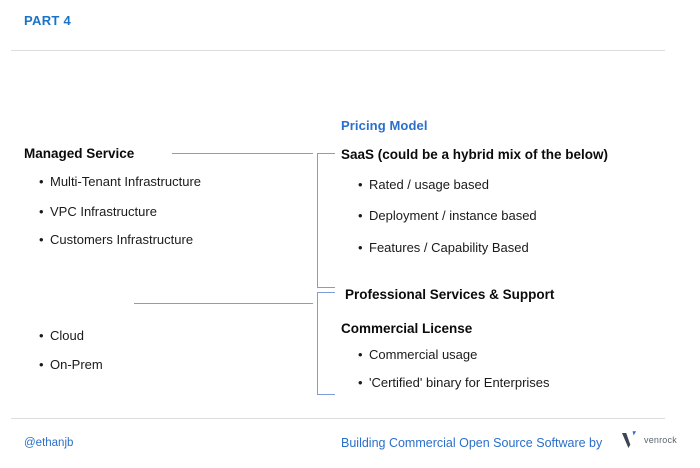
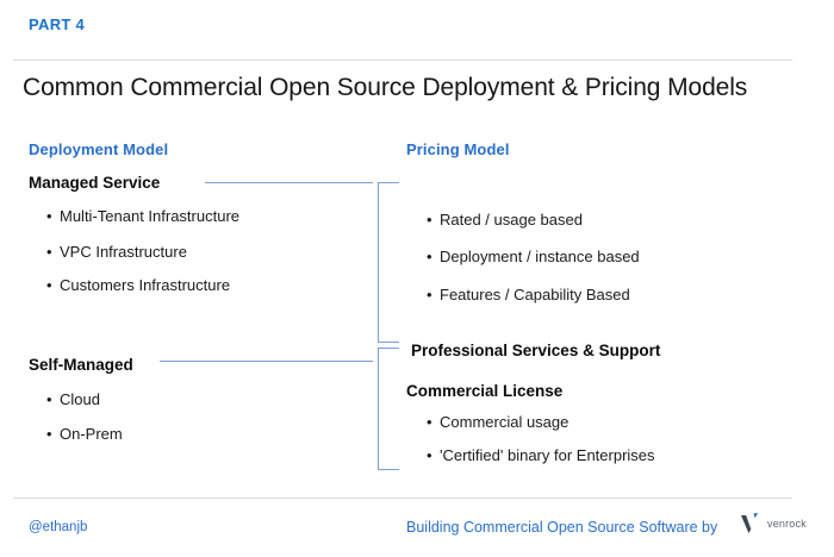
  PART 4
+ Common Commercial Open Source Deployment & Pricing Models
+ Deployment Model
  Managed Service
  •
  Multi-Tenant Infrastructure
  •
  VPC Infrastructure
  •
  Customers Infrastructure
+ Self-Managed
  •
  Cloud
  •
  On-Prem
  Pricing Model
- SaaS (could be a hybrid mix of the below)
  •
  Rated / usage based
  •
  Deployment / instance based
  •
  Features / Capability Based
  Professional Services & Support
  Commercial License
  •
  Commercial usage
  •
  'Certified' binary for Enterprises
  @ethanjb
  Building Commercial Open Source Software by
  venrock
